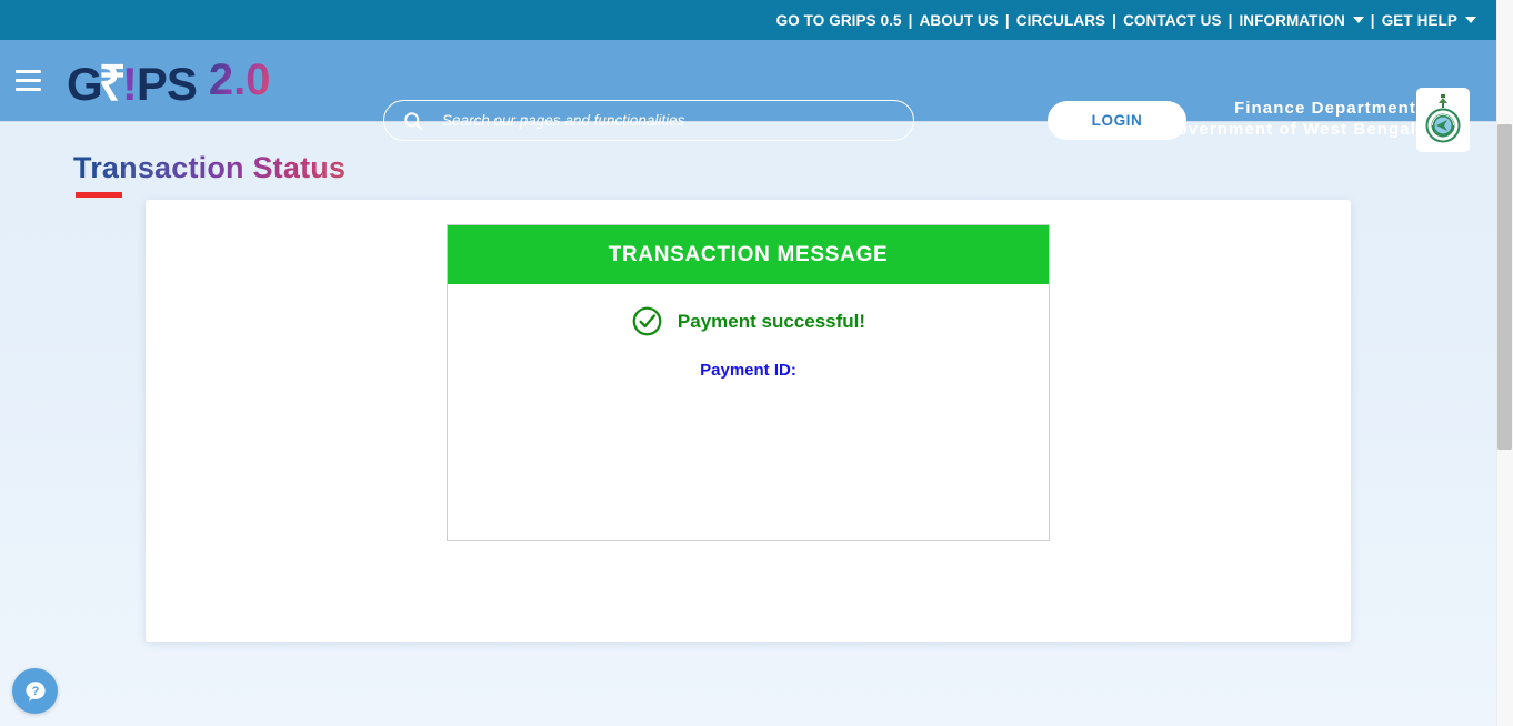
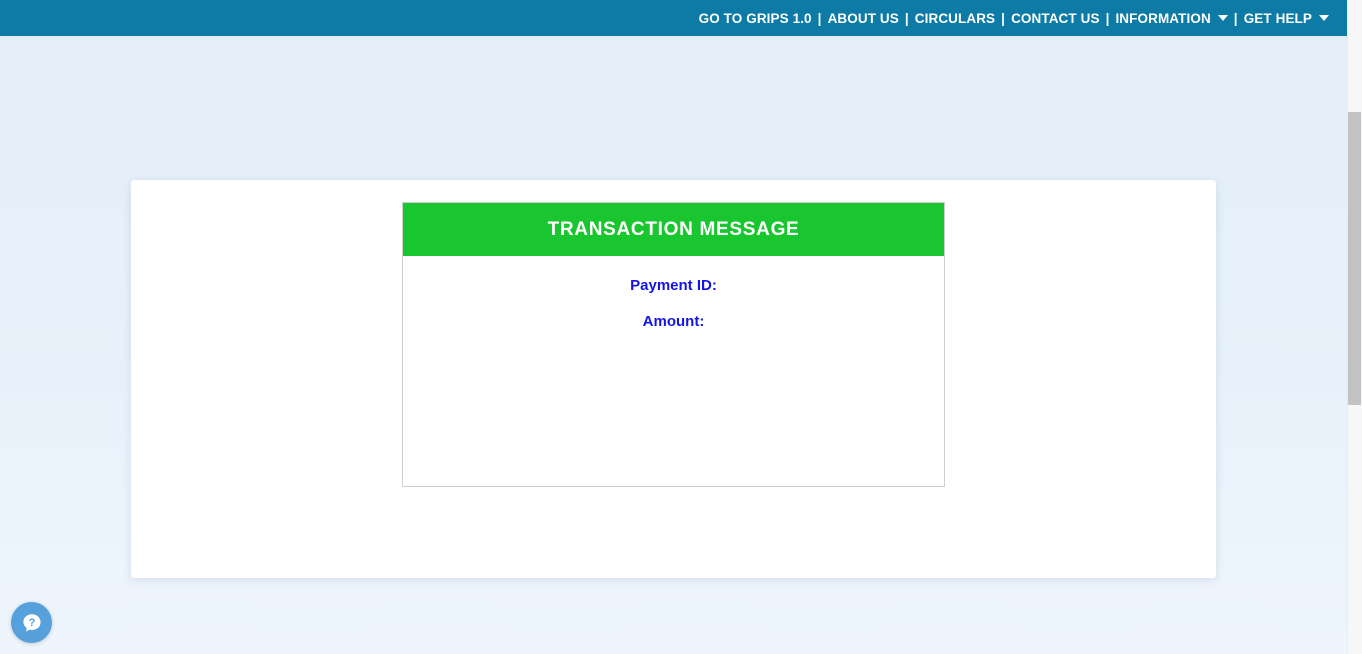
- GO TO GRIPS 0.5
+ GO TO GRIPS 1.0
  |
  ABOUT US
  |
  CIRCULARS
  |
  CONTACT US
  |
  INFORMATION
  |
  GET HELP
- G
- ₹
- !
- PS
- 2.0
- Search our pages and functionalities
- LOGIN
- Finance Department
- Government of West Bengal
- Transaction Status
  TRANSACTION MESSAGE
- Payment successful!
  Payment ID:
+ Amount:
  ?
